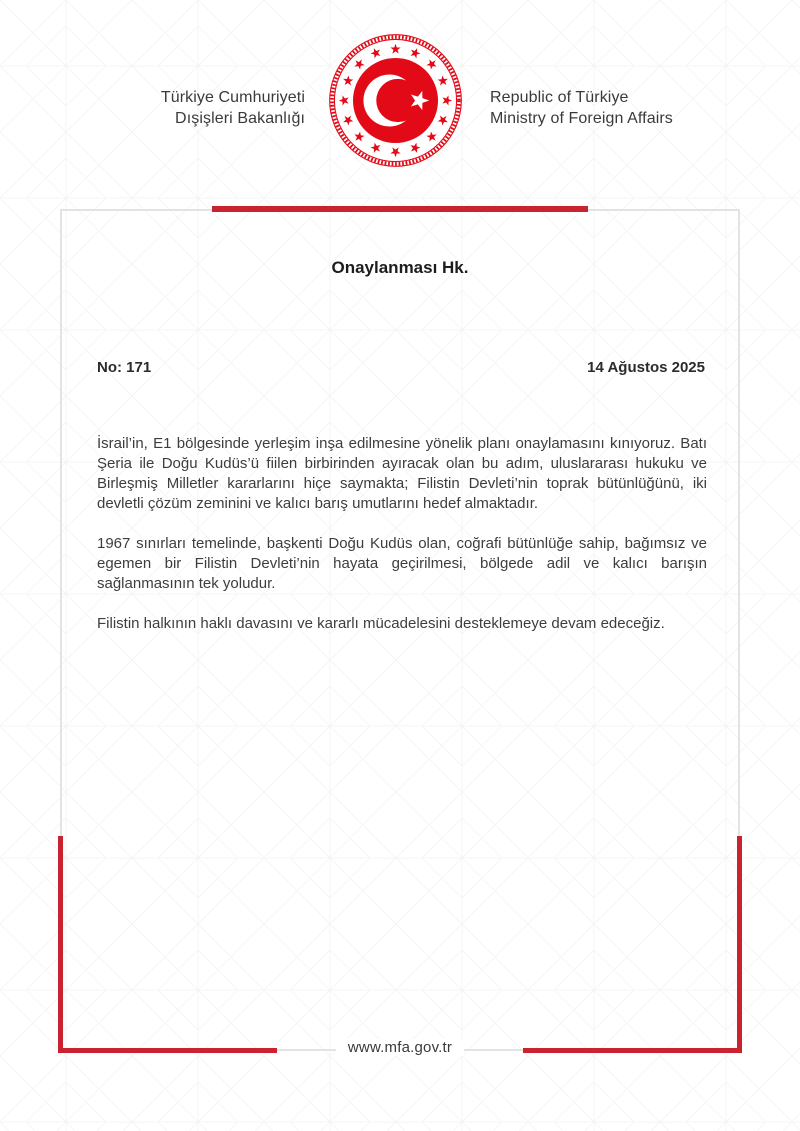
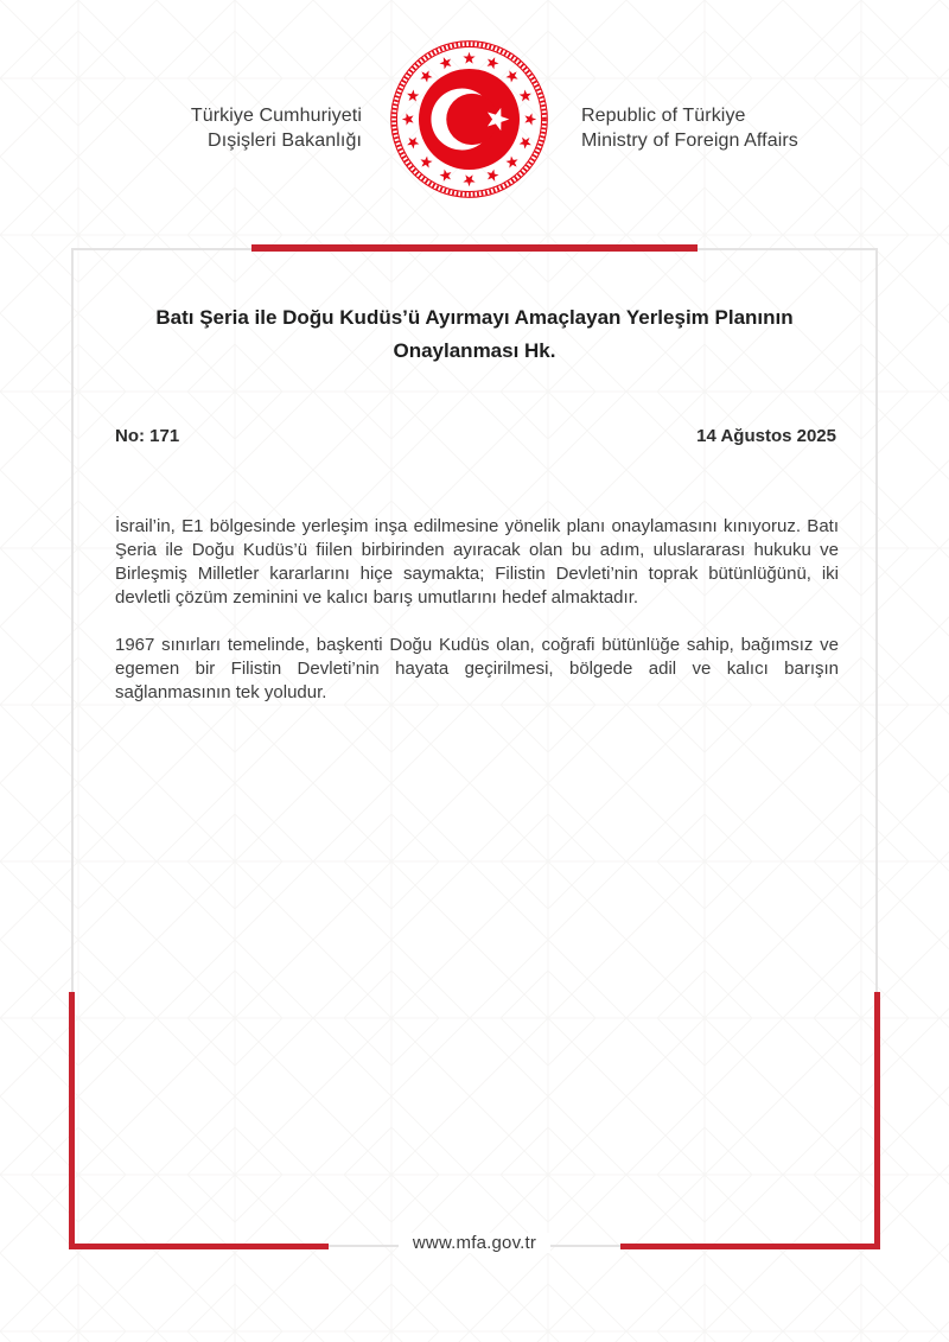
  Türkiye Cumhuriyeti
  Dışişleri Bakanlığı
  Republic of Türkiye
  Ministry of Foreign Affairs
+ Batı Şeria ile Doğu Kudüs’ü Ayırmayı Amaçlayan Yerleşim Planının
  Onaylanması Hk.
  No: 171
  14 Ağustos 2025
  İsrail’in, E1 bölgesinde yerleşim inşa edilmesine yönelik planı onaylamasını kınıyoruz. Batı Şeria ile Doğu Kudüs’ü fiilen birbirinden ayıracak olan bu adım, uluslararası hukuku ve Birleşmiş Milletler kararlarını hiçe saymakta; Filistin Devleti’nin toprak bütünlüğünü, iki devletli çözüm zeminini ve kalıcı barış umutlarını hedef almaktadır.
  1967 sınırları temelinde, başkenti Doğu Kudüs olan, coğrafi bütünlüğe sahip, bağımsız ve egemen bir Filistin Devleti’nin hayata geçirilmesi, bölgede adil ve kalıcı barışın sağlanmasının tek yoludur.
- Filistin halkının haklı davasını ve kararlı mücadelesini desteklemeye devam edeceğiz.
  www.mfa.gov.tr
